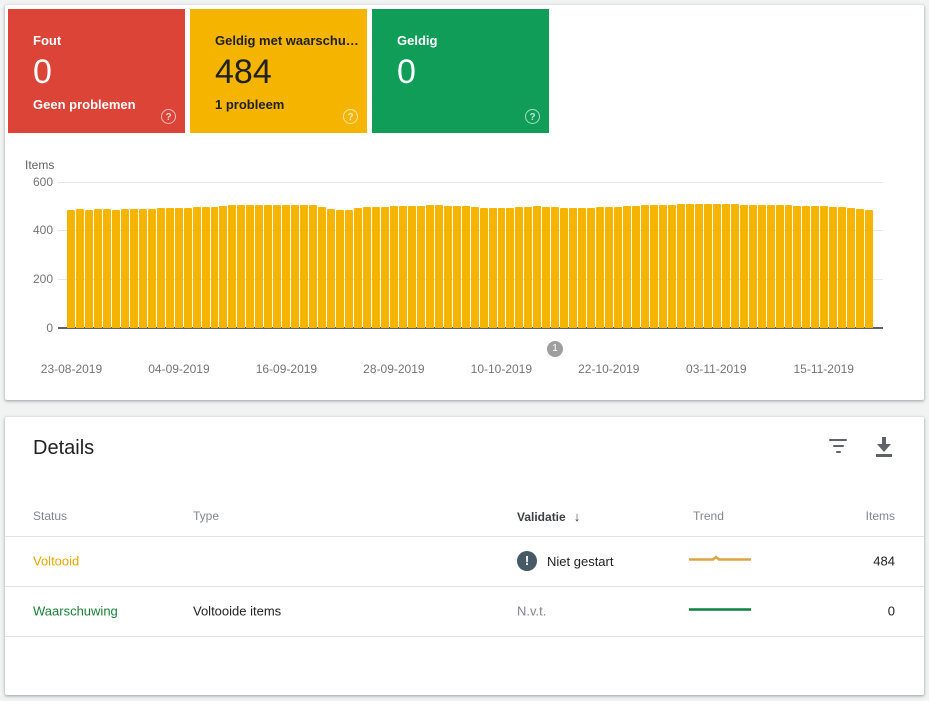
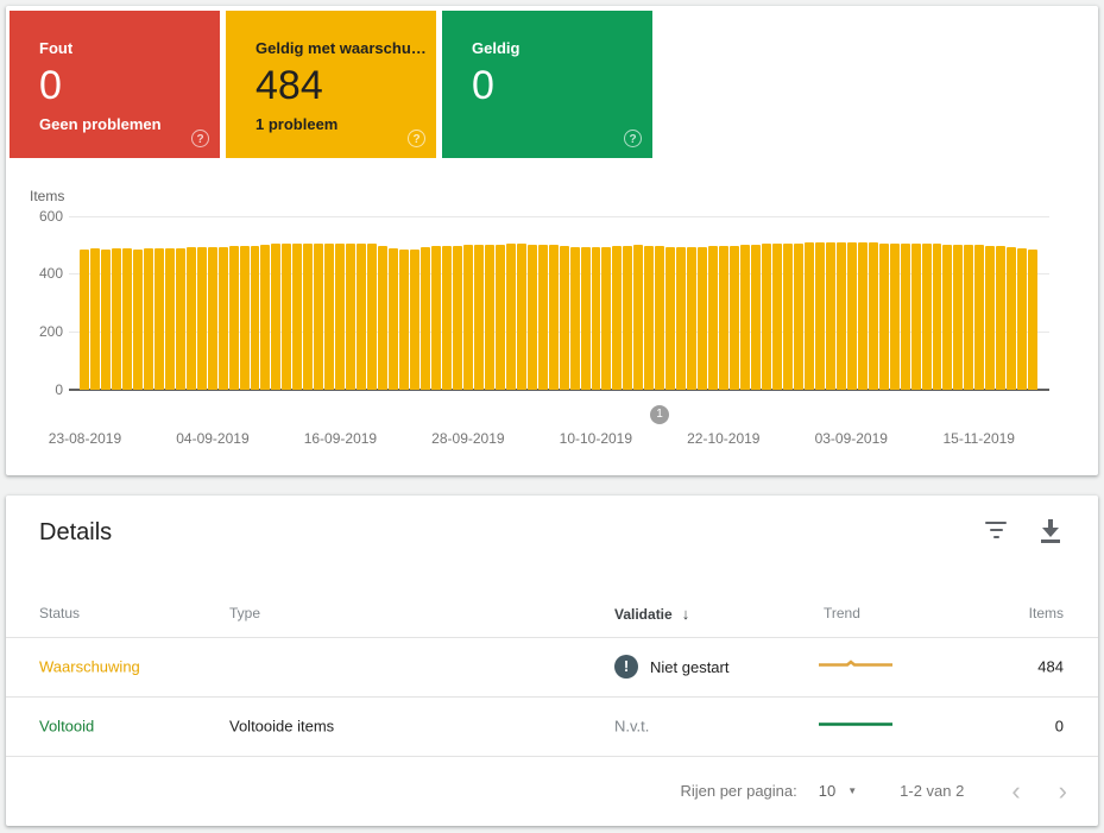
  Fout
  0
  Geen problemen
  ?
  Geldig met waarschu…
  484
  1 probleem
  ?
  Geldig
  0
  ?
  Items
  600
  400
  200
  0
  1
  23-08-2019
  04-09-2019
  16-09-2019
  28-09-2019
  10-10-2019
  22-10-2019
- 03-11-2019
+ 03-09-2019
  15-11-2019
  Details
  Status
  Type
  Validatie ↓
  Trend
  Items
- Voltooid
+ Waarschuwing
  !
  Niet gestart
  484
- Waarschuwing
+ Voltooid
  Voltooide items
  N.v.t.
  0
+ Rijen per pagina:
+ 10
+ ▼
+ 1-2 van 2
+ ‹
+ ›
